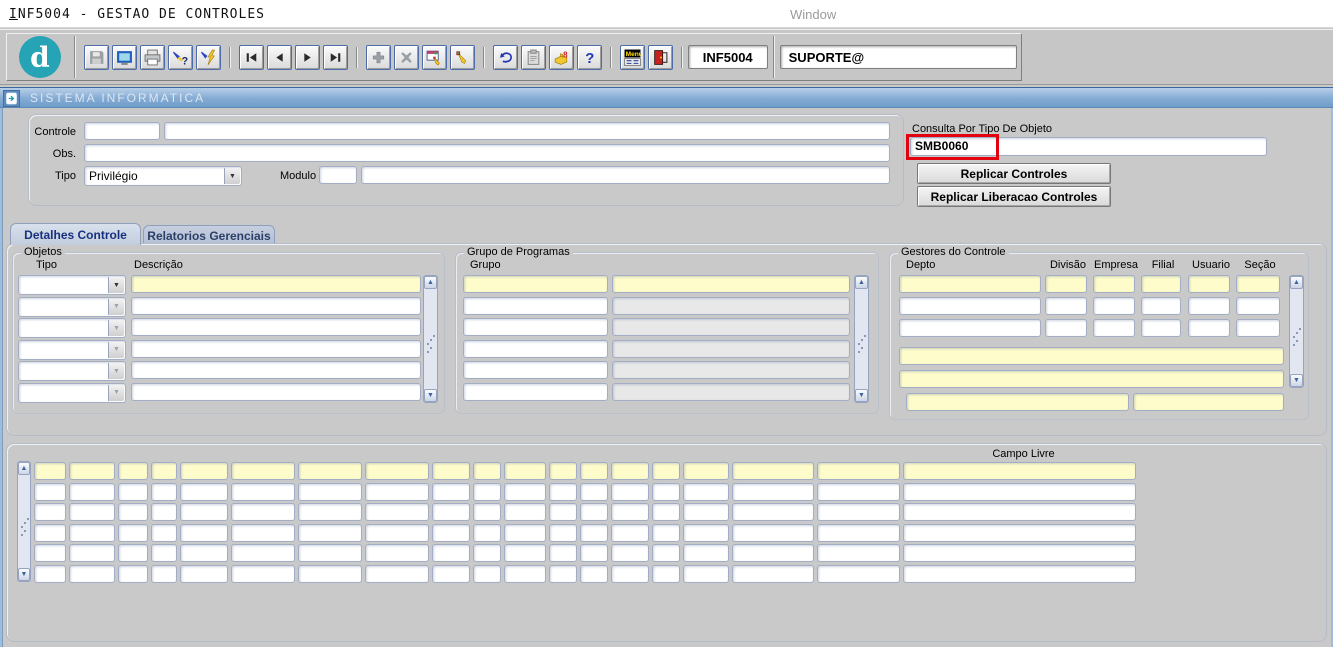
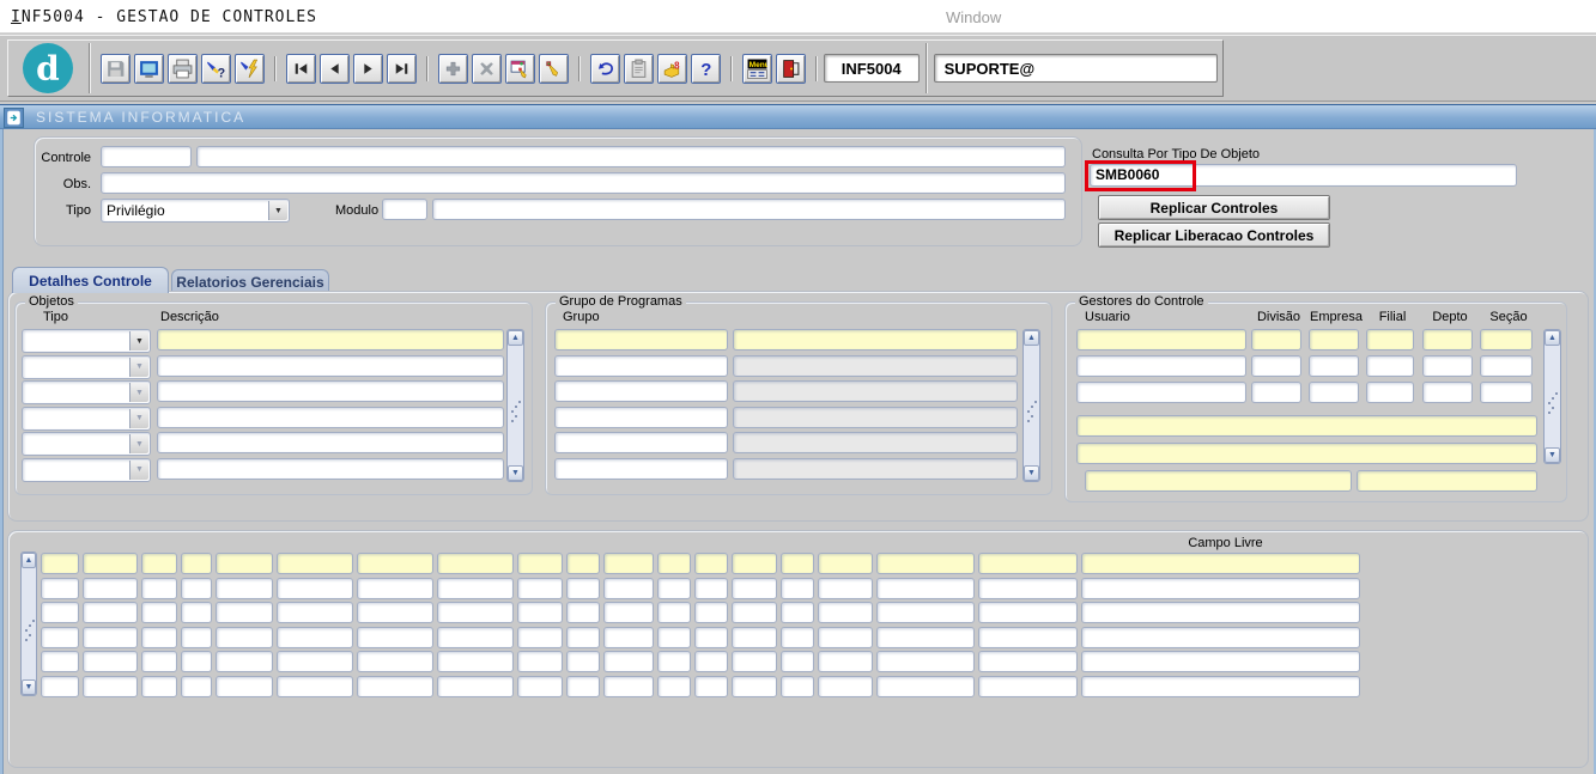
  INF5004 - GESTAO DE CONTROLES
  Window
  d
  ?
  8
  ?
  INF5004
  SUPORTE@
  SISTEMA INFORMATICA
  Controle
  Obs.
  Tipo
  Privilégio
  Modulo
  Consulta Por Tipo De Objeto
  SMB0060
  Replicar Controles
  Replicar Liberacao Controles
  Detalhes Controle
  Relatorios Gerenciais
  Objetos
  Tipo
  Descrição
  Grupo de Programas
  Grupo
  Gestores do Controle
- Depto
+ Usuario
  Divisão
  Empresa
  Filial
- Usuario
+ Depto
  Seção
  Campo Livre
